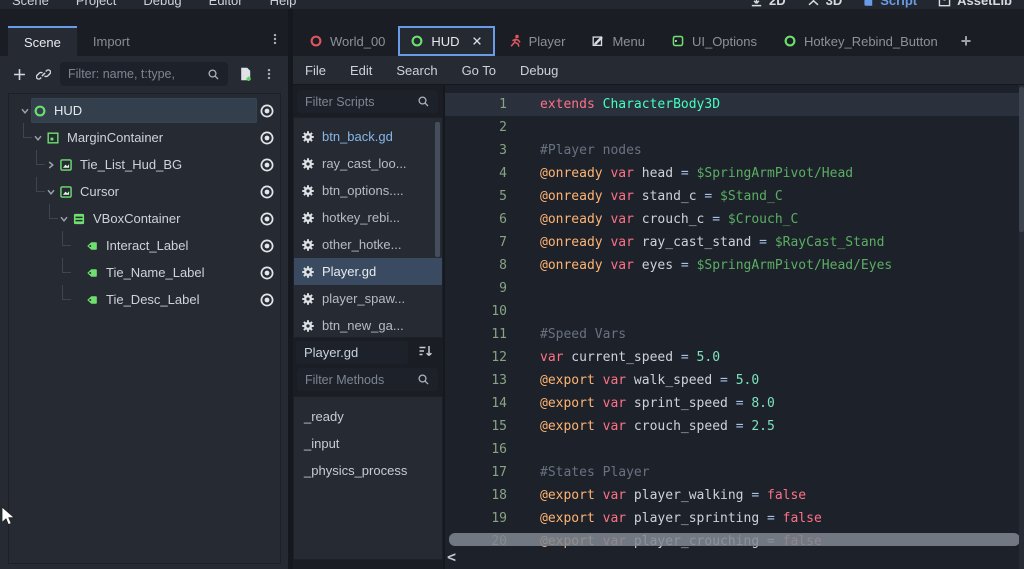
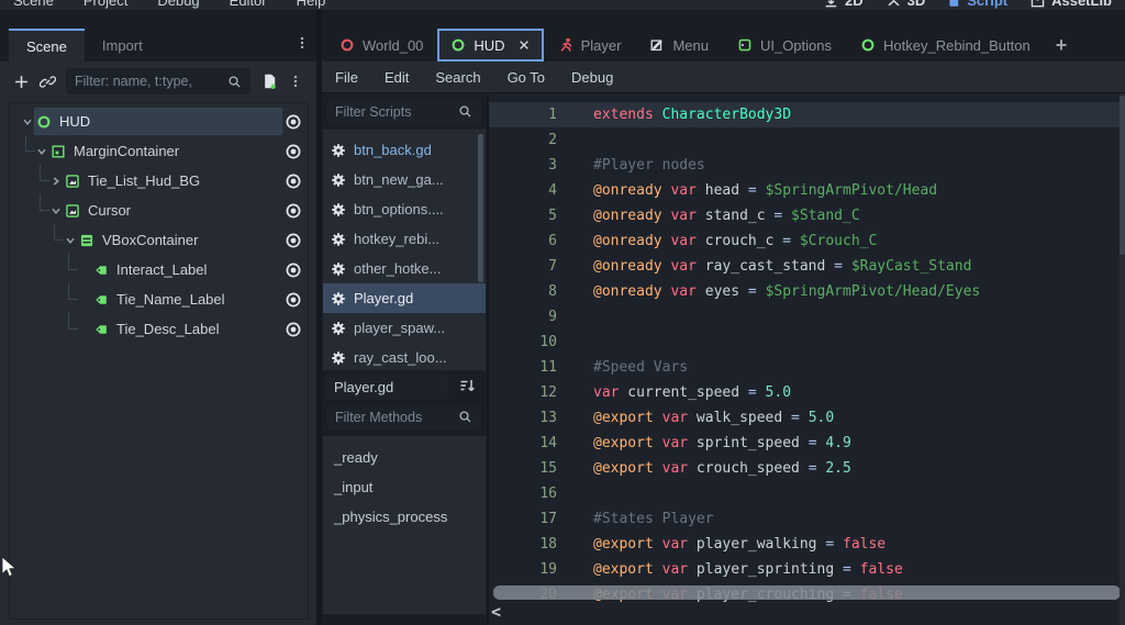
  Scene
  Project
  Debug
  Editor
  Help
  2D
  3D
  Script
  AssetLib
  Scene
  Import
  World_00
  HUD
  Player
  Menu
  UI_Options
  Hotkey_Rebind_Button
  +
  Filter: name, t:type,
  HUD
  MarginContainer
  Tie_List_Hud_BG
  Cursor
  VBoxContainer
  Interact_Label
  Tie_Name_Label
  Tie_Desc_Label
  File
  Edit
  Search
  Go To
  Debug
  Filter Scripts
  btn_back.gd
- ray_cast_loo...
+ btn_new_ga...
  btn_options....
  hotkey_rebi...
  other_hotke...
  Player.gd
  player_spaw...
- btn_new_ga...
+ ray_cast_loo...
  Player.gd
  Filter Methods
  _ready
  _input
  _physics_process
  <
  1
  extends CharacterBody3D
  2
  3
  #Player nodes
  4
  @onready var head = $SpringArmPivot/Head
  5
  @onready var stand_c = $Stand_C
  6
  @onready var crouch_c = $Crouch_C
  7
  @onready var ray_cast_stand = $RayCast_Stand
  8
  @onready var eyes = $SpringArmPivot/Head/Eyes
  9
  10
  11
  #Speed Vars
  12
  var current_speed = 5.0
  13
  @export var walk_speed = 5.0
  14
- @export var sprint_speed = 8.0
+ @export var sprint_speed = 4.9
  15
  @export var crouch_speed = 2.5
  16
  17
  #States Player
  18
  @export var player_walking = false
  19
  @export var player_sprinting = false
  20
  @export var player_crouching = false
